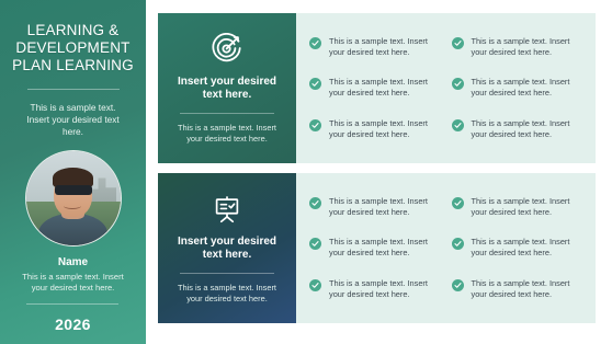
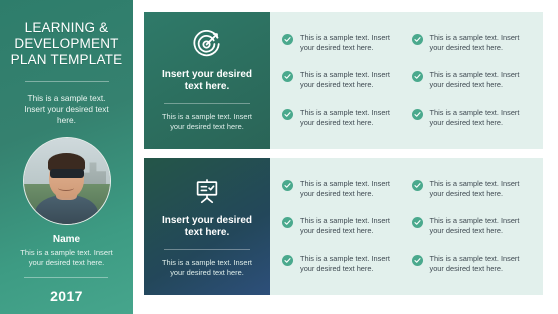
- LEARNING & DEVELOPMENT PLAN LEARNING
+ LEARNING & DEVELOPMENT PLAN TEMPLATE
  This is a sample text. Insert your desired text here.
  Name
  This is a sample text. Insert your desired text here.
- 2026
+ 2017
  Insert your desired text here.
  This is a sample text. Insert your desired text here.
  This is a sample text. Insert your desired text here.
  This is a sample text. Insert your desired text here.
  This is a sample text. Insert your desired text here.
  This is a sample text. Insert your desired text here.
  This is a sample text. Insert your desired text here.
  This is a sample text. Insert your desired text here.
  Insert your desired text here.
  This is a sample text. Insert your desired text here.
  This is a sample text. Insert your desired text here.
  This is a sample text. Insert your desired text here.
  This is a sample text. Insert your desired text here.
  This is a sample text. Insert your desired text here.
  This is a sample text. Insert your desired text here.
  This is a sample text. Insert your desired text here.
